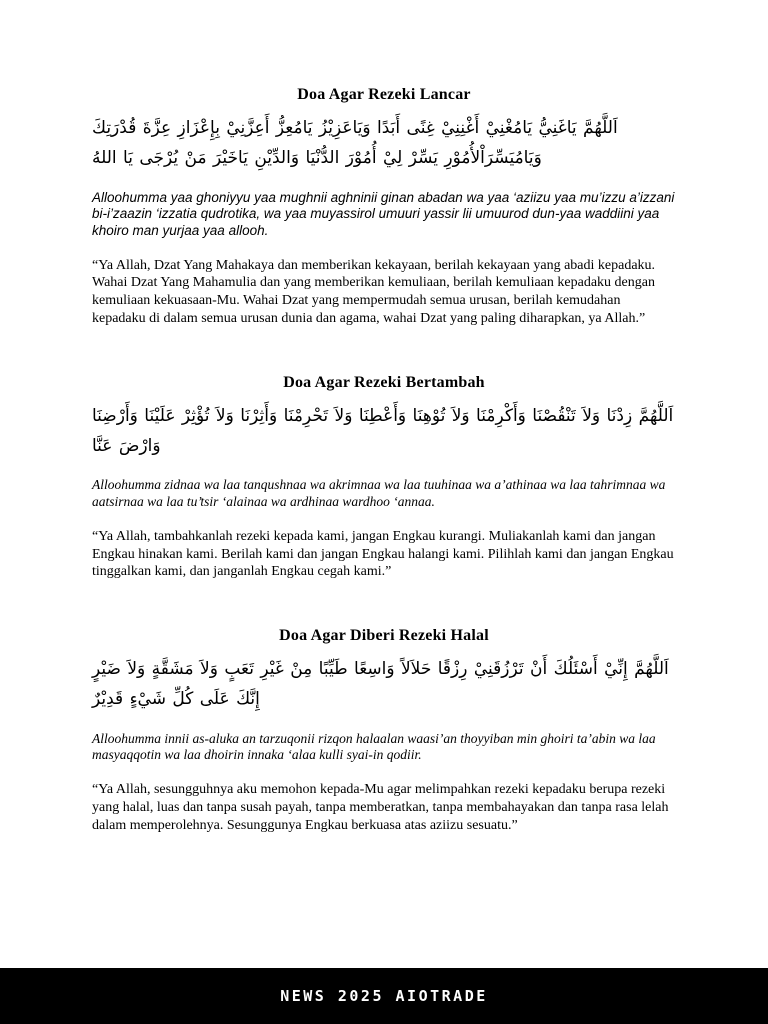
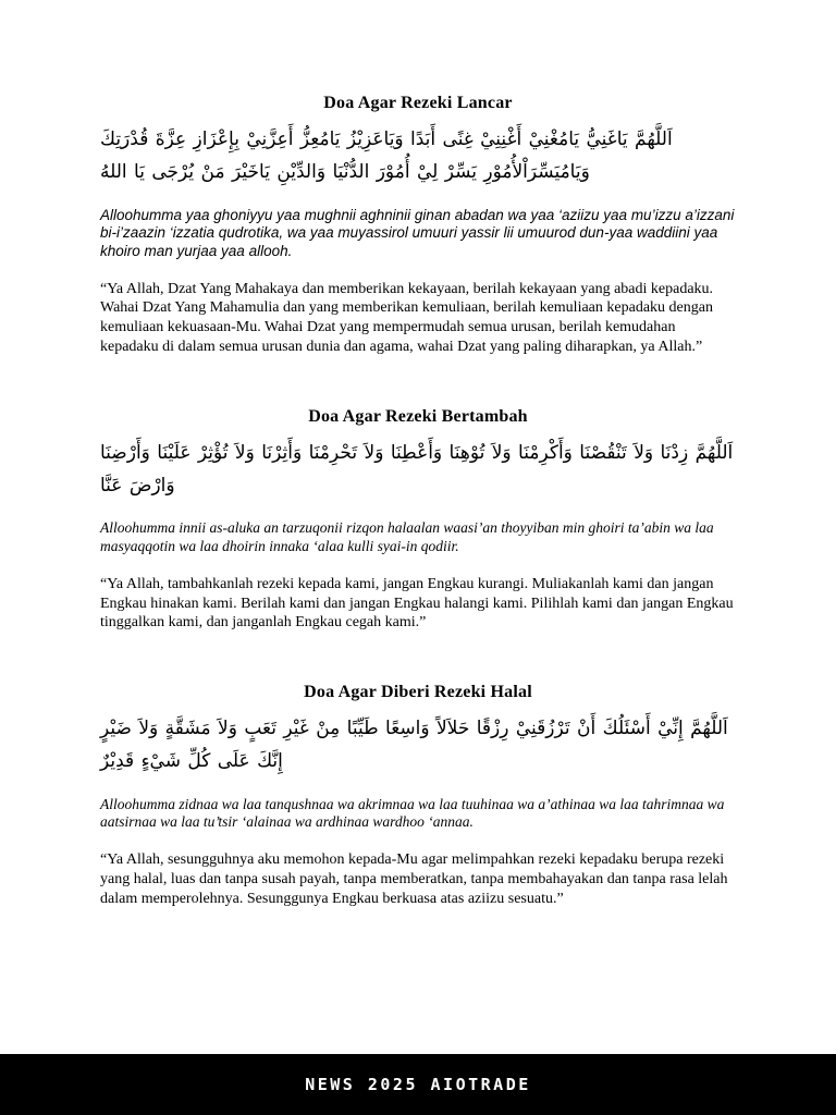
  Doa Agar Rezeki Lancar
  اَللَّهُمَّ يَاغَنِيُّ يَامُغْنِيْ أَغْنِنِيْ غِنًى أَبَدًا وَيَاعَزِيْزُ يَامُعِزُّ أَعِزَّنِيْ بِإِعْزَازِ عِزَّةَ قُدْرَتِكَ وَيَامُيَسِّرَاْلأُمُوْرِ يَسِّرْ لِيْ أُمُوْرَ الدُّنْيَا وَالدِّيْنِ يَاخَيْرَ مَنْ يُرْجَى يَا اللهُ
  Alloohumma yaa ghoniyyu yaa mughnii aghninii ginan abadan wa yaa ‘aziizu yaa mu’izzu a’izzani bi-i’zaazin ‘izzatia qudrotika, wa yaa muyassirol umuuri yassir lii umuurod dun-yaa waddiini yaa khoiro man yurjaa yaa allooh.
  “Ya Allah, Dzat Yang Mahakaya dan memberikan kekayaan, berilah kekayaan yang abadi kepadaku. Wahai Dzat Yang Mahamulia dan yang memberikan kemuliaan, berilah kemuliaan kepadaku dengan kemuliaan kekuasaan-Mu. Wahai Dzat yang mempermudah semua urusan, berilah kemudahan kepadaku di dalam semua urusan dunia dan agama, wahai Dzat yang paling diharapkan, ya Allah.”
  Doa Agar Rezeki Bertambah
  اَللَّهُمَّ زِدْنَا وَلاَ تَنْقُصْنَا وَأَكْرِمْنَا وَلاَ تُوْهِنَا وَأَعْطِنَا وَلاَ تَحْرِمْنَا وَأَثِرْنَا وَلاَ تُؤْثِرْ عَلَيْنَا وَأَرْضِنَا وَارْضَ عَنَّا
- Alloohumma zidnaa wa laa tanqushnaa wa akrimnaa wa laa tuuhinaa wa a’athinaa wa laa tahrimnaa wa aatsirnaa wa laa tu’tsir ‘alainaa wa ardhinaa wardhoo ‘annaa.
+ Alloohumma innii as-aluka an tarzuqonii rizqon halaalan waasi’an thoyyiban min ghoiri ta’abin wa laa masyaqqotin wa laa dhoirin innaka ‘alaa kulli syai-in qodiir.
  “Ya Allah, tambahkanlah rezeki kepada kami, jangan Engkau kurangi. Muliakanlah kami dan jangan Engkau hinakan kami. Berilah kami dan jangan Engkau halangi kami. Pilihlah kami dan jangan Engkau tinggalkan kami, dan janganlah Engkau cegah kami.”
  Doa Agar Diberi Rezeki Halal
  اَللَّهُمَّ إِنِّيْ أَسْئَلُكَ أَنْ تَرْزُقَنِيْ رِزْقًا حَلاَلاً وَاسِعًا طَيِّبًا مِنْ غَيْرِ تَعَبٍ وَلاَ مَشَقَّةٍ وَلاَ ضَيْرٍ إِنَّكَ عَلَى كُلِّ شَيْءٍ قَدِيْرٌ
- Alloohumma innii as-aluka an tarzuqonii rizqon halaalan waasi’an thoyyiban min ghoiri ta’abin wa laa masyaqqotin wa laa dhoirin innaka ‘alaa kulli syai-in qodiir.
+ Alloohumma zidnaa wa laa tanqushnaa wa akrimnaa wa laa tuuhinaa wa a’athinaa wa laa tahrimnaa wa aatsirnaa wa laa tu’tsir ‘alainaa wa ardhinaa wardhoo ‘annaa.
  “Ya Allah, sesungguhnya aku memohon kepada-Mu agar melimpahkan rezeki kepadaku berupa rezeki yang halal, luas dan tanpa susah payah, tanpa memberatkan, tanpa membahayakan dan tanpa rasa lelah dalam memperolehnya. Sesunggunya Engkau berkuasa atas aziizu sesuatu.”
  NEWS 2025 AIOTRADE
